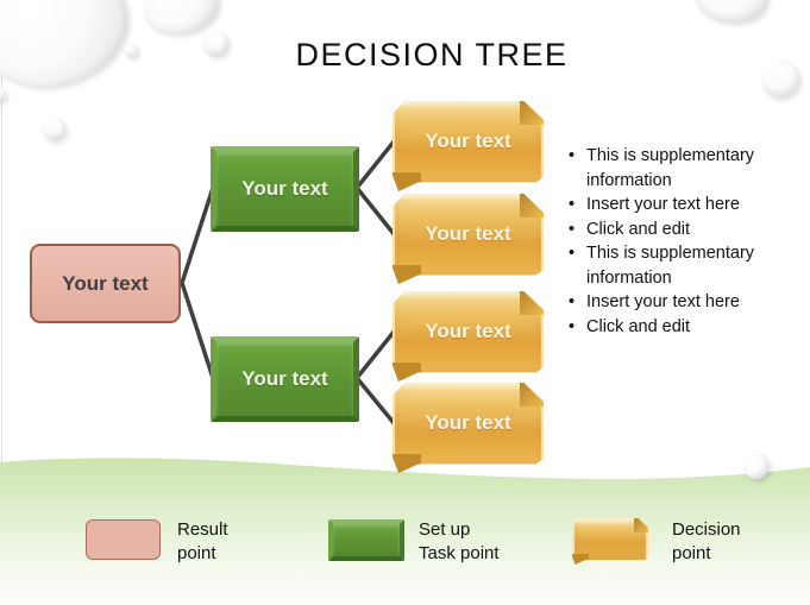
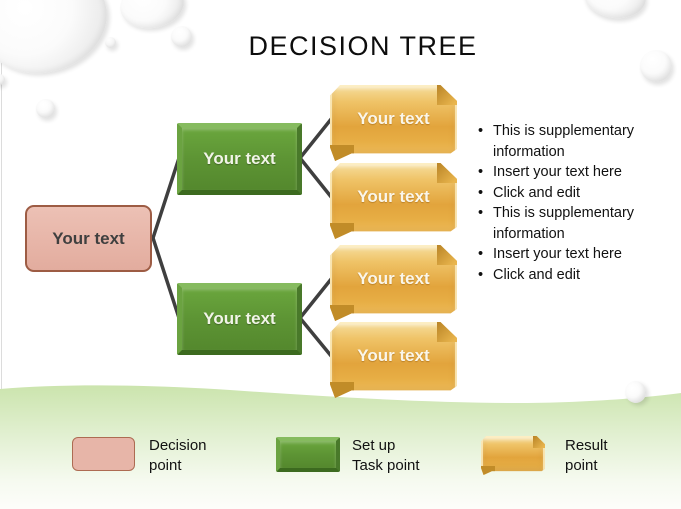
  DECISION TREE
  Your text
  Your text
  Your text
  Your text
  Your text
  Your text
  Your text
  This is supplementary information
  Insert your text here
  Click and edit
  This is supplementary information
  Insert your text here
  Click and edit
- Result
+ Decision
  point
  Set up
  Task point
- Decision
+ Result
  point
